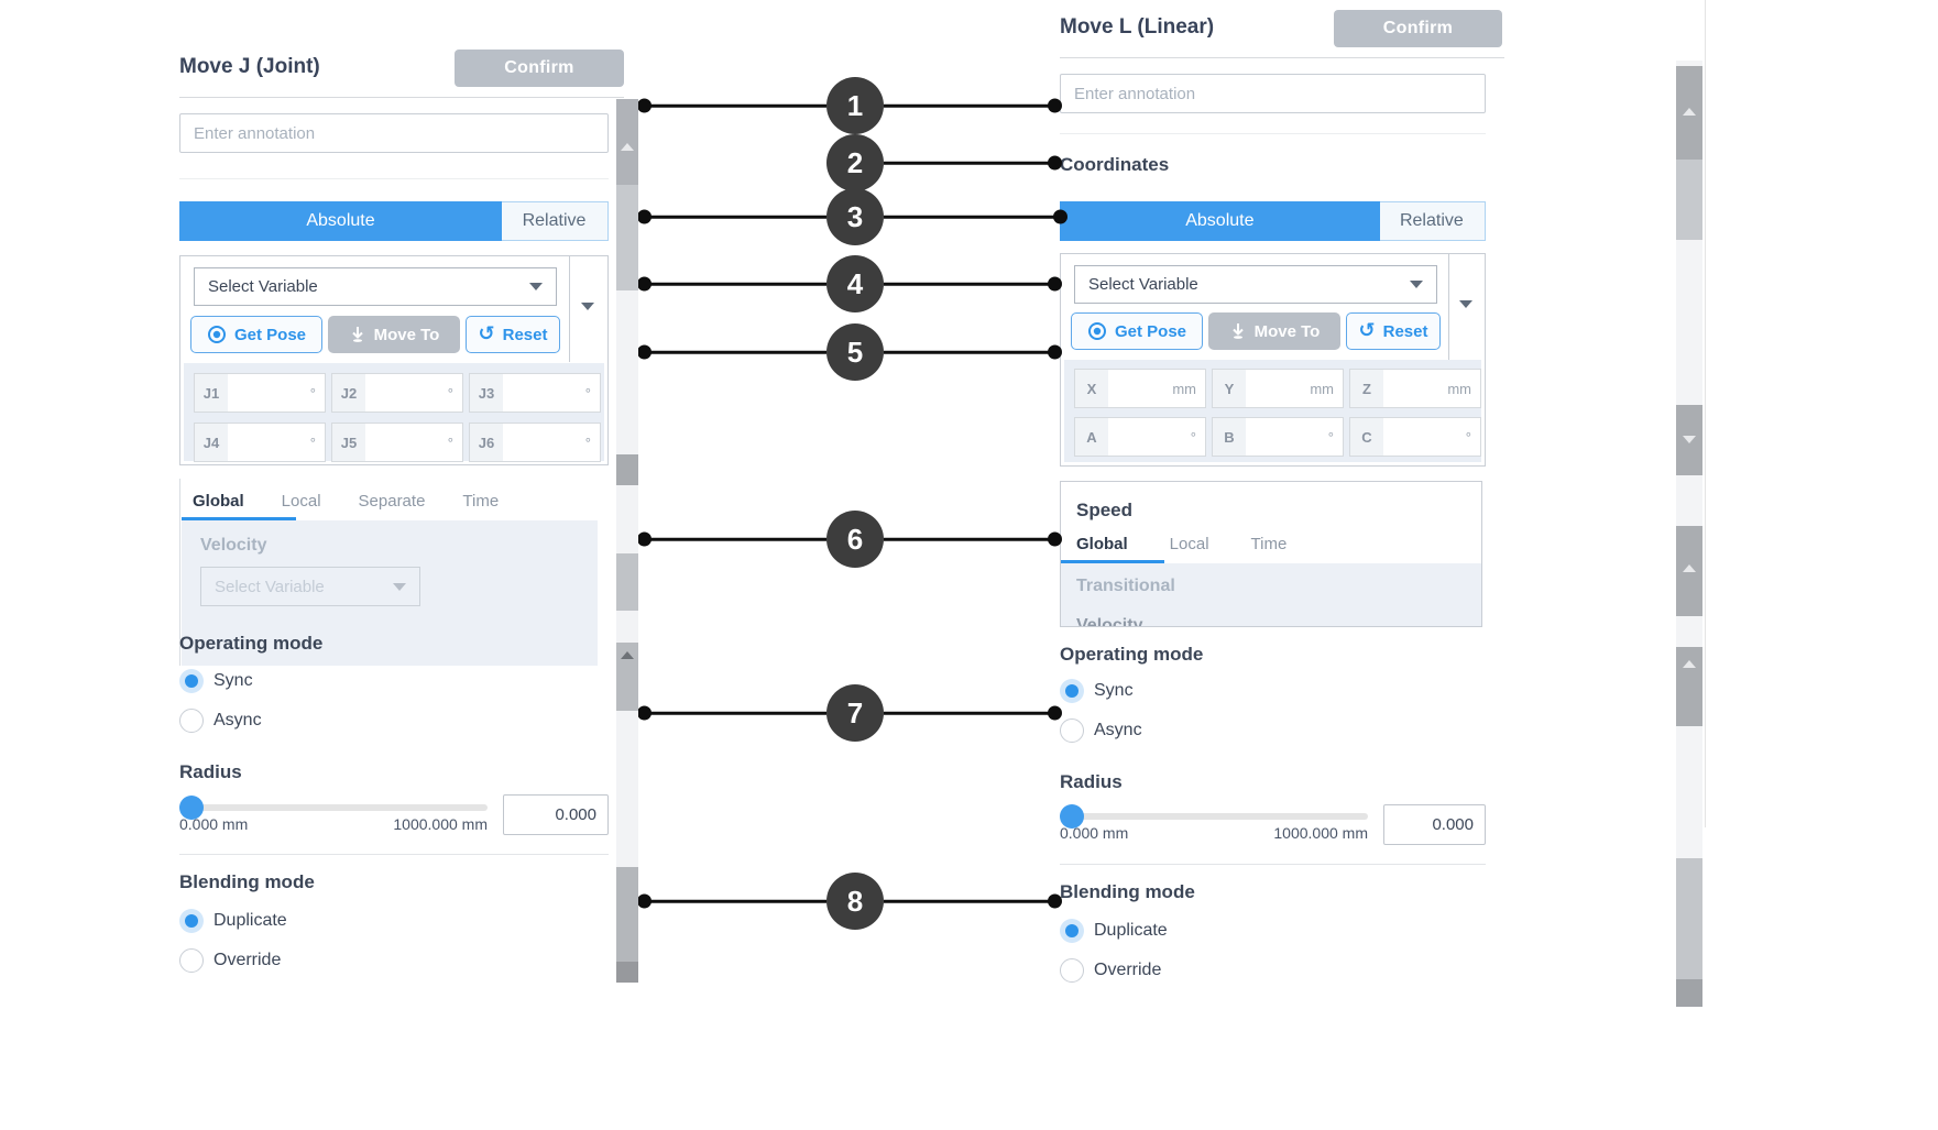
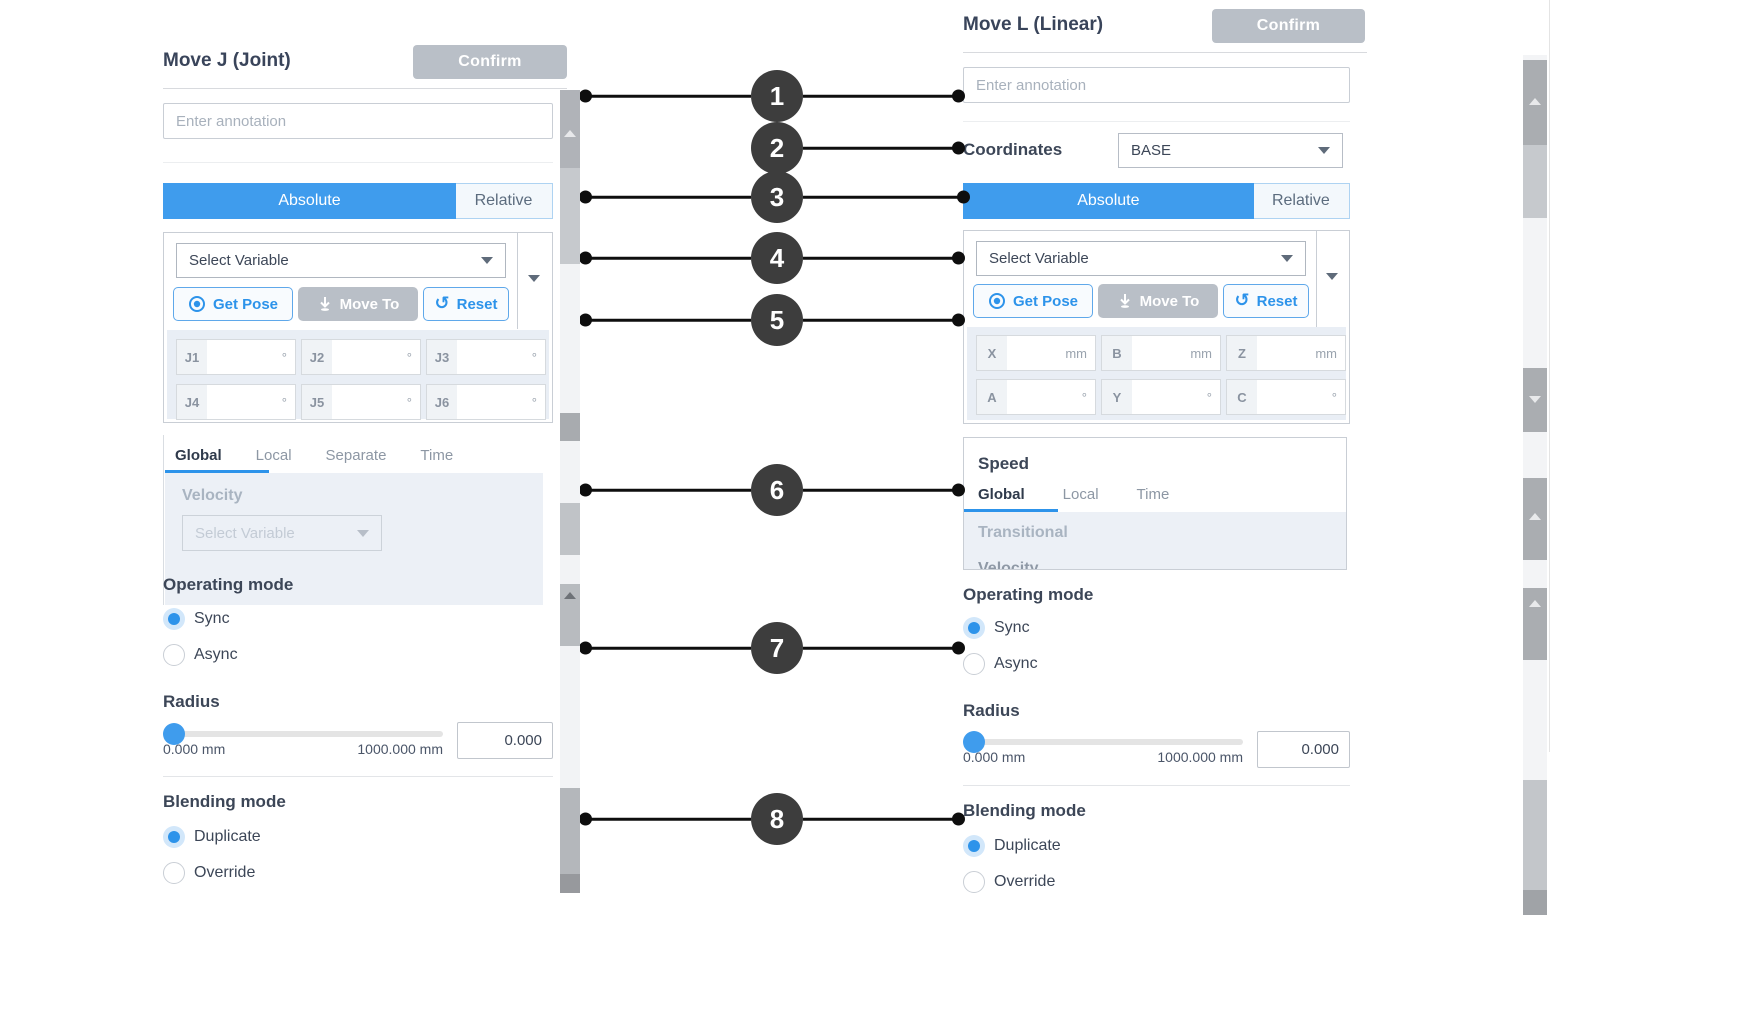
  Move J (Joint)
  Confirm
  Enter annotation
  Absolute
  Relative
  Select Variable
  Get Pose
  Move To
  ↺
  Reset
  J1
  °
  J2
  °
  J3
  °
  J4
  °
  J5
  °
  J6
  °
  Global
  Local
  Separate
  Time
  Velocity
  Select Variable
  Operating mode
  Sync
  Async
  Radius
  0.000 mm
  1000.000 mm
  0.000
  Blending mode
  Duplicate
  Override
  Move L (Linear)
  Confirm
  Enter annotation
  Coordinates
+ BASE
  Absolute
  Relative
  Select Variable
  Get Pose
  Move To
  ↺
  Reset
  X
  mm
- Y
+ B
  mm
  Z
  mm
  A
  °
- B
+ Y
  °
  C
  °
  Speed
  Global
  Local
  Time
  Transitional
  Velocity
  Operating mode
  Sync
  Async
  Radius
  0.000 mm
  1000.000 mm
  0.000
  Blending mode
  Duplicate
  Override
  1
  2
  3
  4
  5
  6
  7
  8
